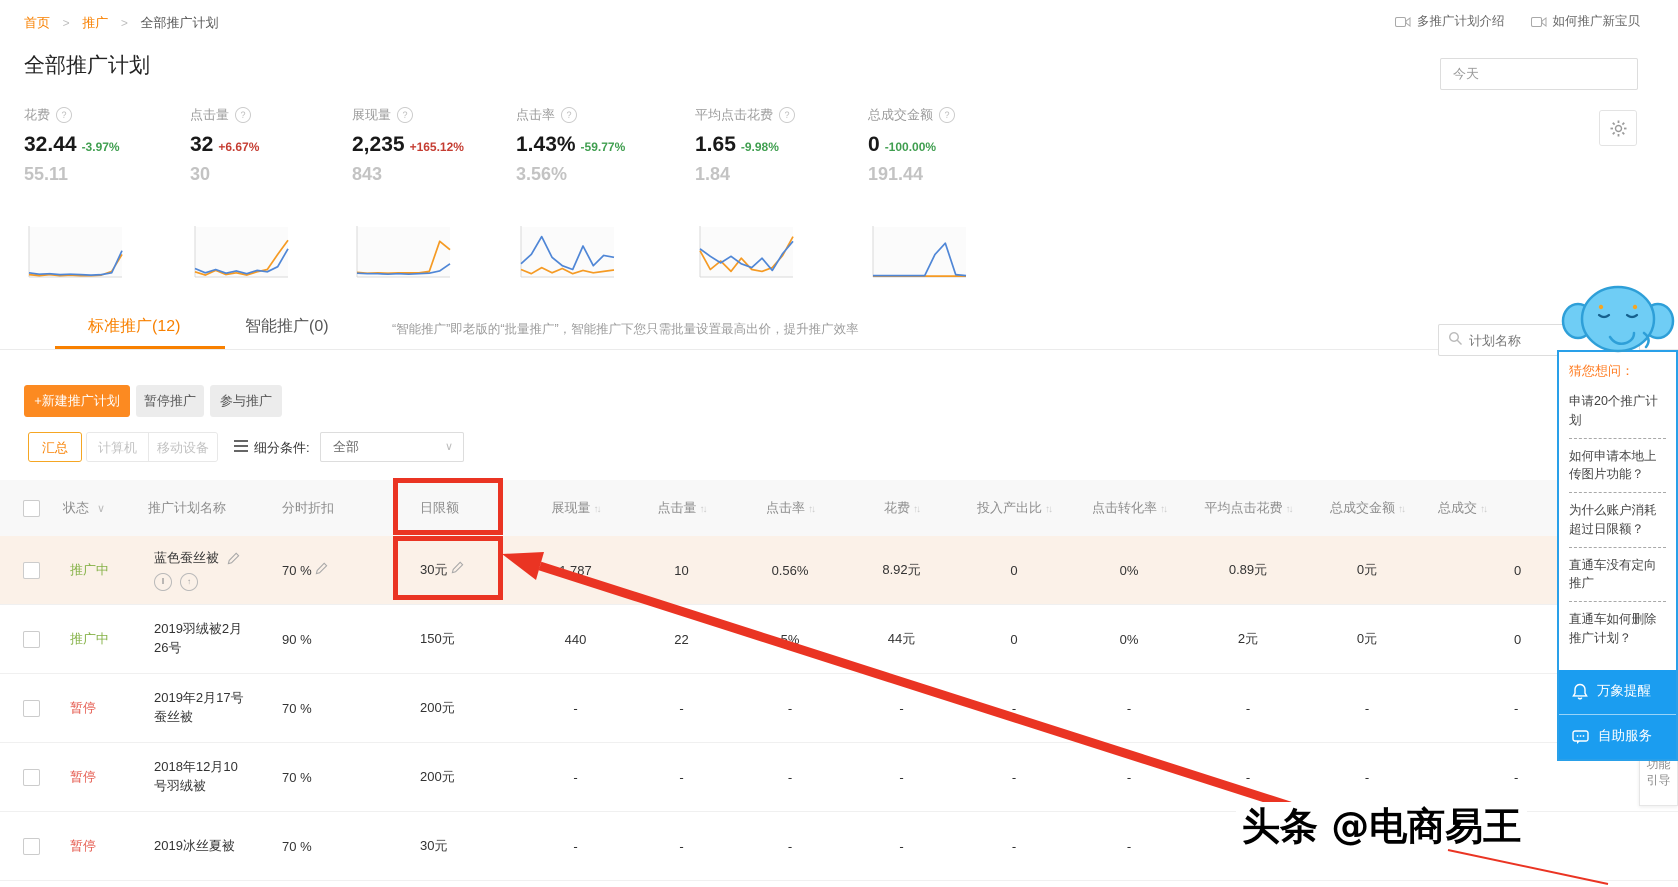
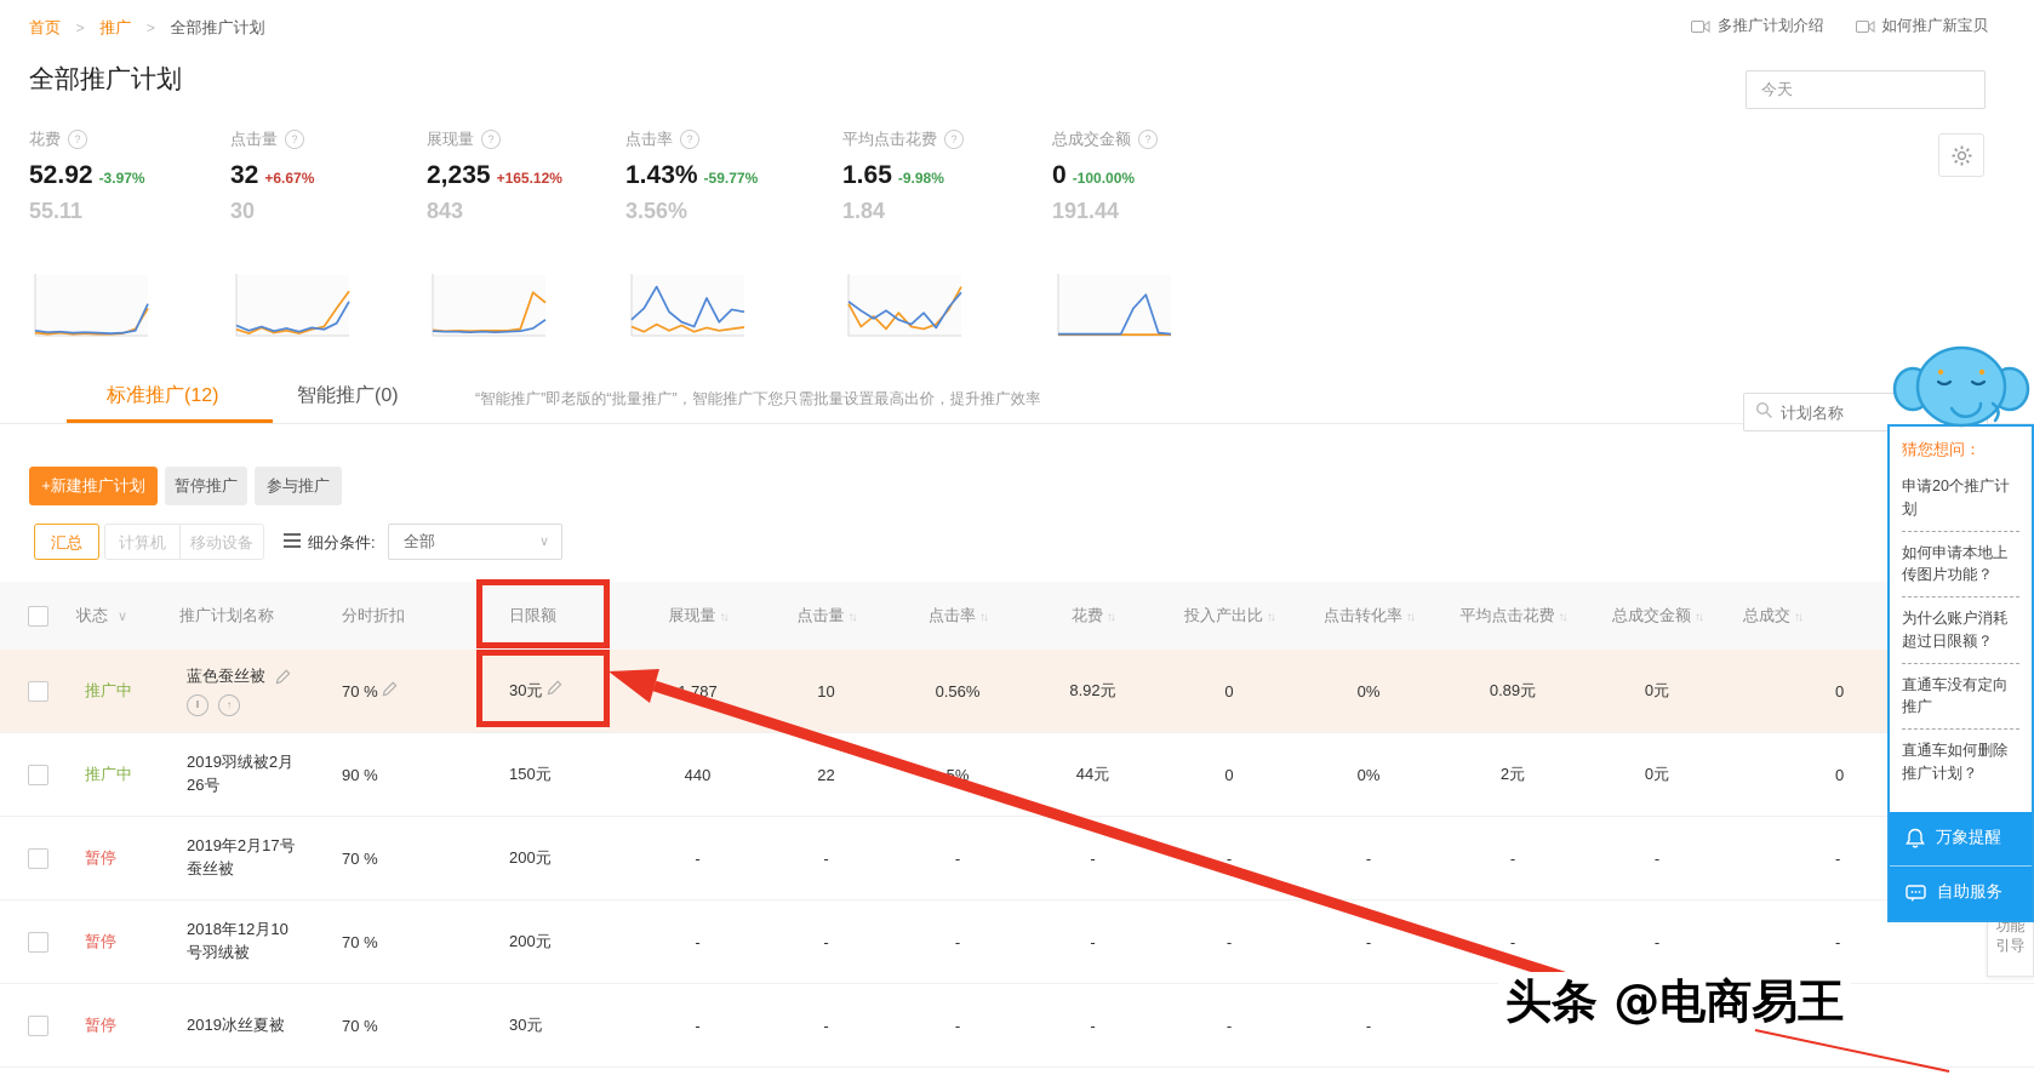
  首页 > 推广 > 全部推广计划
  多推广计划介绍
  如何推广新宝贝
  全部推广计划
  今天
  花费
  ?
- 32.44 -3.97%
+ 52.92 -3.97%
  55.11
  点击量
  ?
  32 +6.67%
  30
  展现量
  ?
  2,235 +165.12%
  843
  点击率
  ?
  1.43% -59.77%
  3.56%
  平均点击花费
  ?
  1.65 -9.98%
  1.84
  总成交金额
  ?
  0 -100.00%
  191.44
  标准推广(12)
  智能推广(0)
  “智能推广”即老版的“批量推广”，智能推广下您只需批量设置最高出价，提升推广效率
  计划名称
  +新建推广计划
  暂停推广
  参与推广
  汇总
  计算机
  移动设备
  细分条件:
  全部
  ∨
  	状态 ∨	推广计划名称	分时折扣	日限额	展现量 ↑↓	点击量 ↑↓	点击率 ↑↓	花费 ↑↓	投入产出比 ↑↓	点击转化率 ↑↓	平均点击花费 ↑↓	总成交金额 ↑↓	总成交 ↑↓
  	推广中	蓝色蚕丝被‖ ↑	70 %	30元	,787	10	0.56%	8.92元	0	0%	0.89元	0元	0
  	推广中	2019羽绒被2月26号	90 %	150元	440	22	5%	44元	0	0%	2元	0元	0
  	暂停	2019年2月17号蚕丝被	70 %	200元	-	-	-	-	-	-	-	-	-
  	暂停	2018年12月10号羽绒被	70 %	200元	-	-	-	-	-	-	-	-	-
  	暂停	2019冰丝夏被	70 %	30元	-	-	-	-	-	-
  猜您想问：
  申请20个推广计划
  如何申请本地上传图片功能？
  为什么账户消耗超过日限额？
  直通车没有定向推广
  直通车如何删除推广计划？
  万象提醒
  自助服务
  功能引导
  头条 @电商易王
